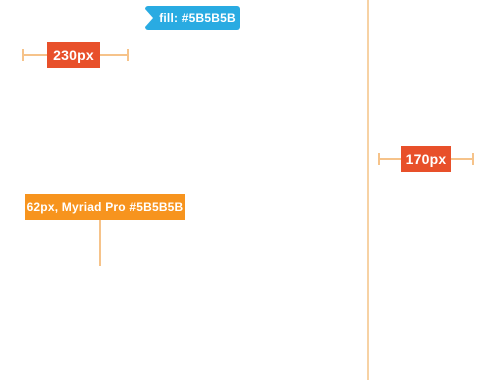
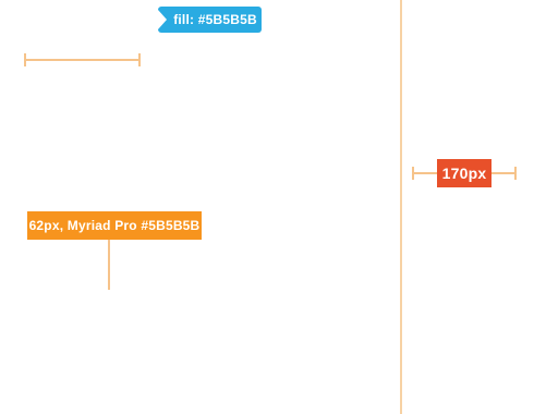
- 230px
  fill: #5B5B5B
  170px
  62px, Myriad Pro #5B5B5B
